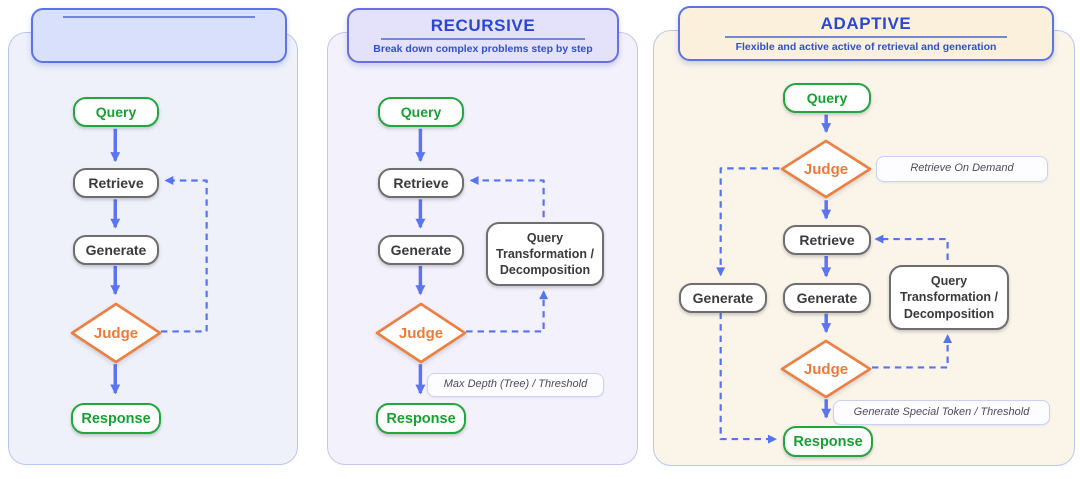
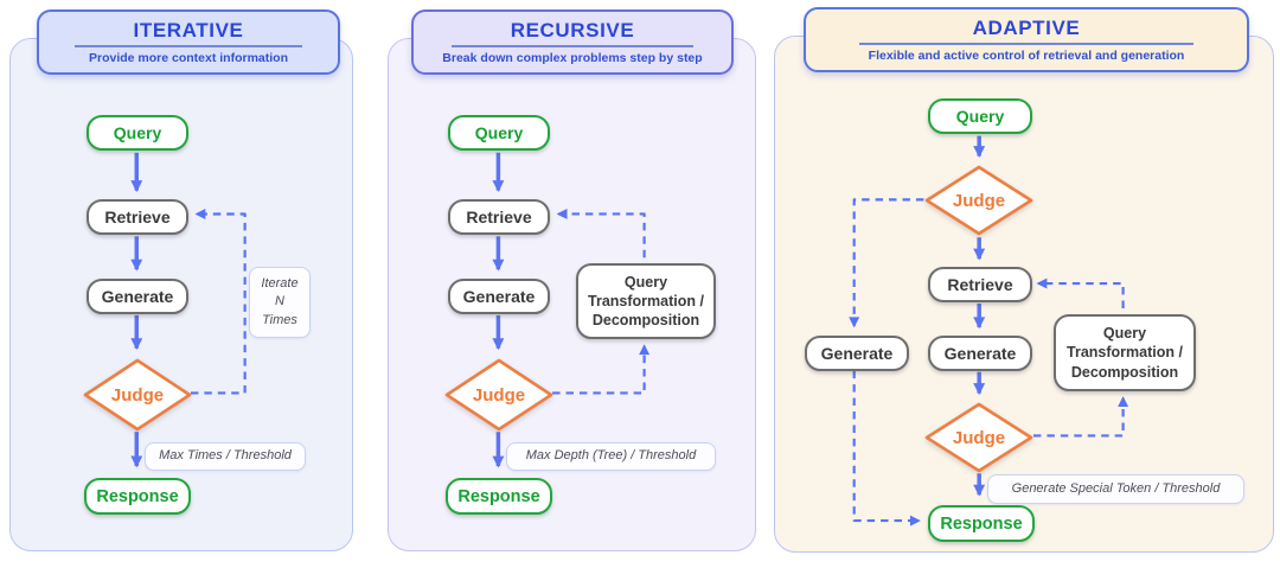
+ ITERATIVE
+ Provide more context information
  Query
  Retrieve
  Generate
  Judge
  Response
+ Iterate
+ N
+ Times
+ Max Times / Threshold
  RECURSIVE
  Break down complex problems step by step
  Query
  Retrieve
  Generate
  Judge
  Response
  Query
  Transformation /
  Decomposition
  Max Depth (Tree) / Threshold
  ADAPTIVE
- Flexible and active active of retrieval and generation
+ Flexible and active control of retrieval and generation
  Query
  Judge
- Retrieve On Demand
  Retrieve
  Generate
  Generate
  Query
  Transformation /
  Decomposition
  Judge
  Generate Special Token / Threshold
  Response
